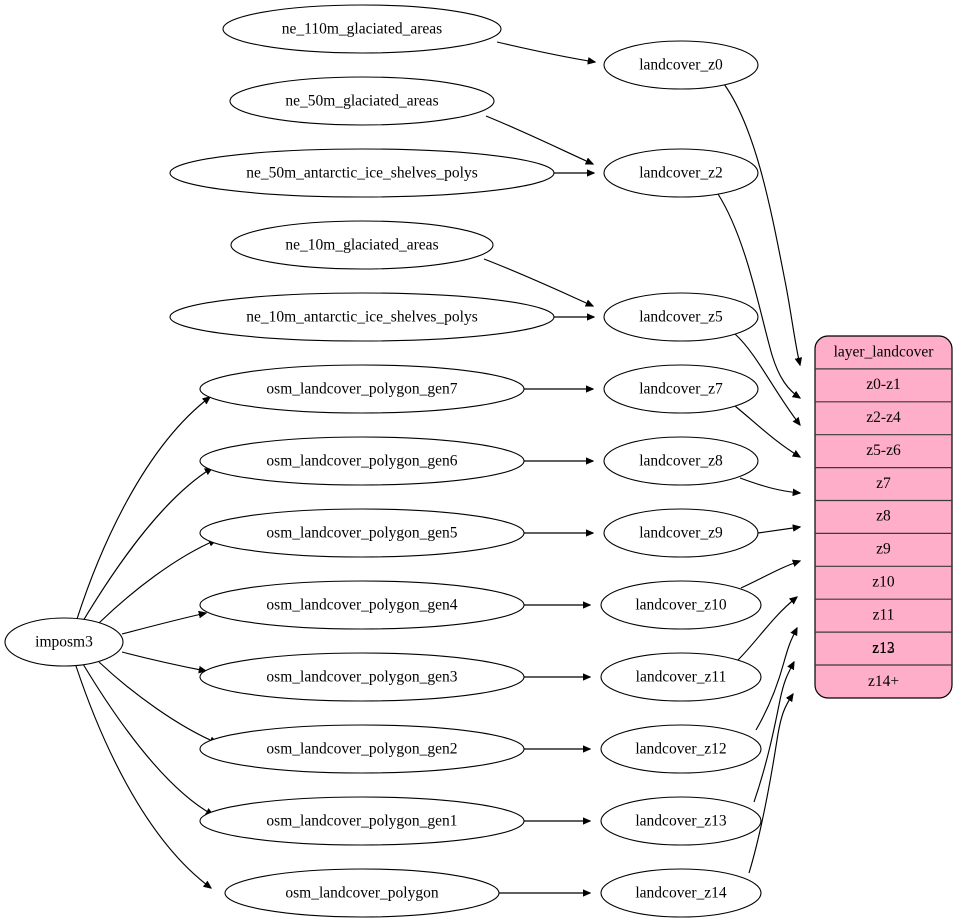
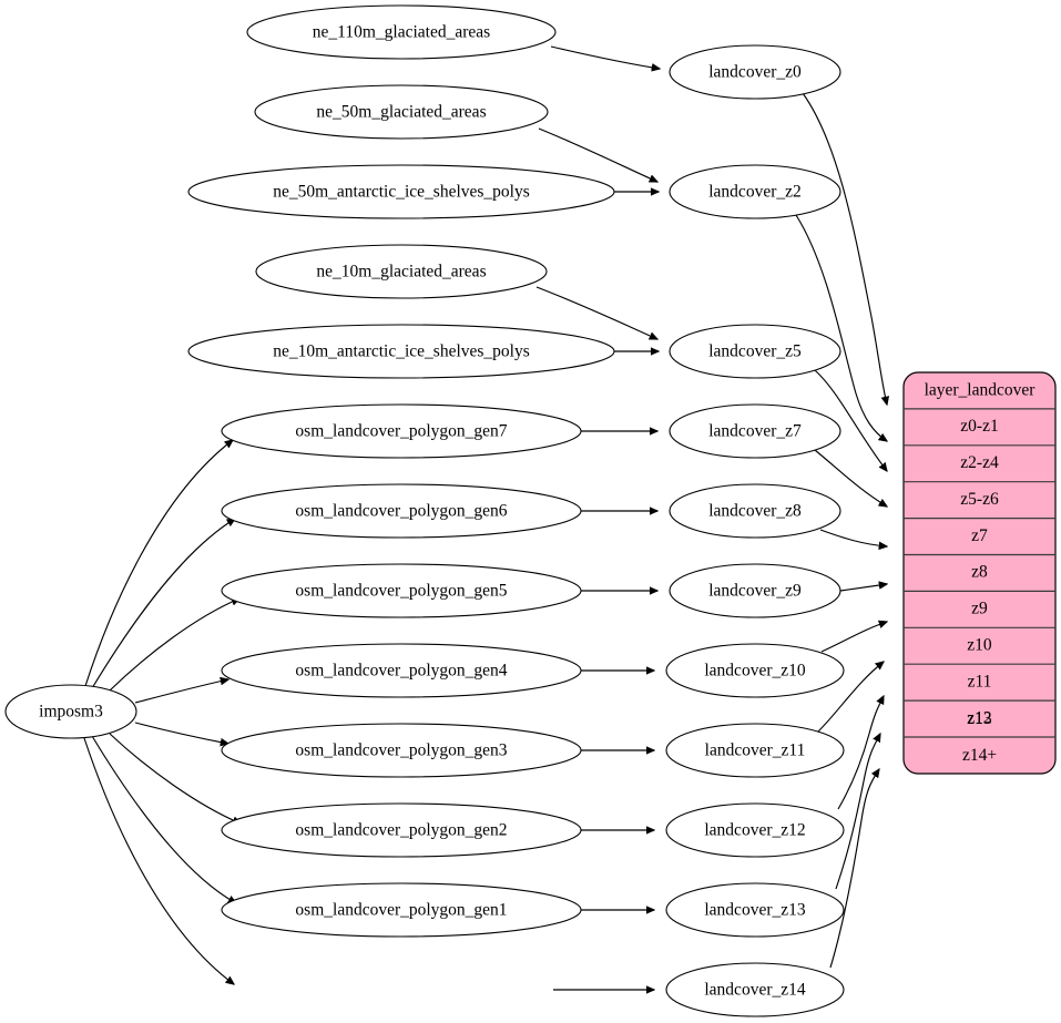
  imposm3
  ne_110m_glaciated_areas
  ne_50m_glaciated_areas
  ne_50m_antarctic_ice_shelves_polys
  ne_10m_glaciated_areas
  ne_10m_antarctic_ice_shelves_polys
  osm_landcover_polygon_gen7
  osm_landcover_polygon_gen6
  osm_landcover_polygon_gen5
  osm_landcover_polygon_gen4
  osm_landcover_polygon_gen3
  osm_landcover_polygon_gen2
  osm_landcover_polygon_gen1
- osm_landcover_polygon
  landcover_z0
  landcover_z2
  landcover_z5
  landcover_z7
  landcover_z8
  landcover_z9
  landcover_z10
  landcover_z11
  landcover_z12
  landcover_z13
  landcover_z14
  layer_landcover
  z0-z1
  z2-z4
  z5-z6
  z7
  z8
  z9
  z10
  z11
  z12
  z13
  z14+
